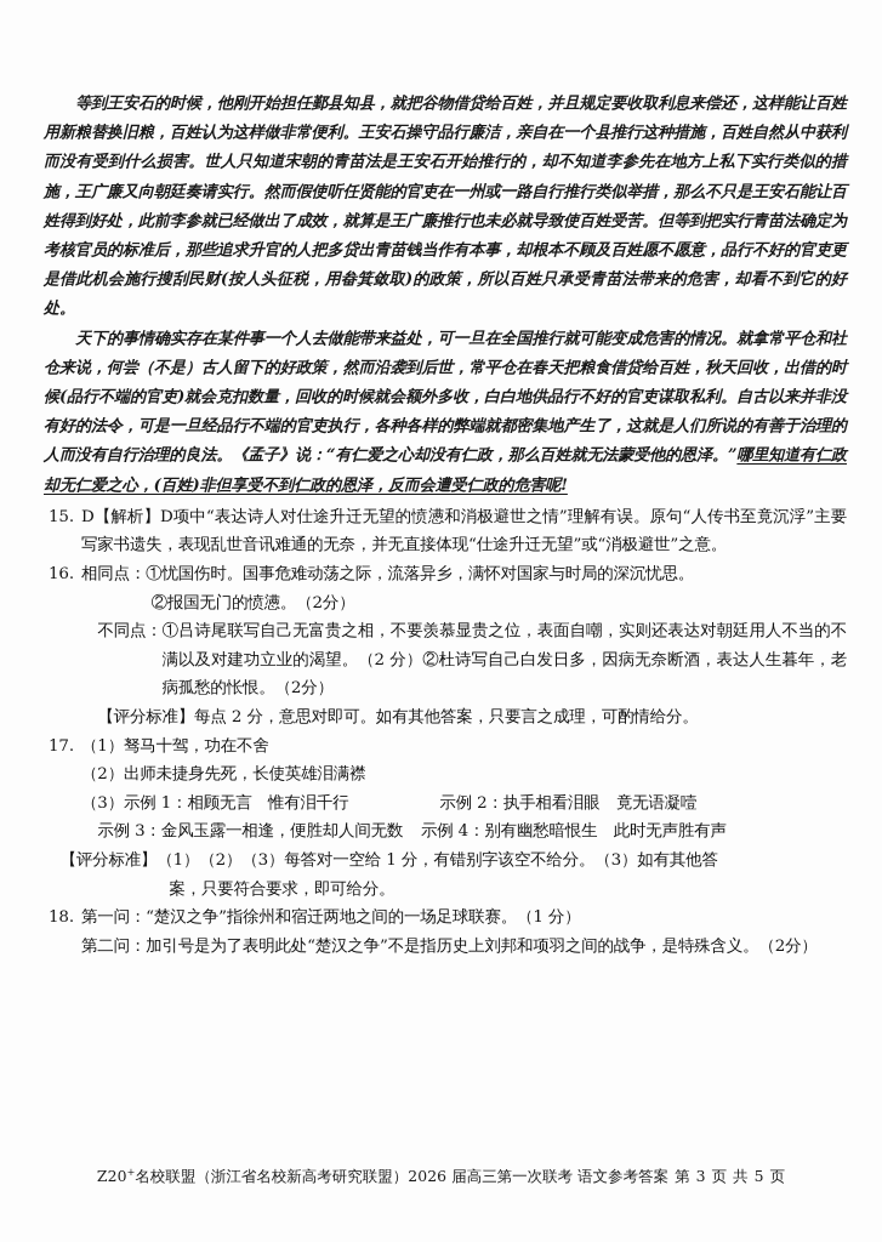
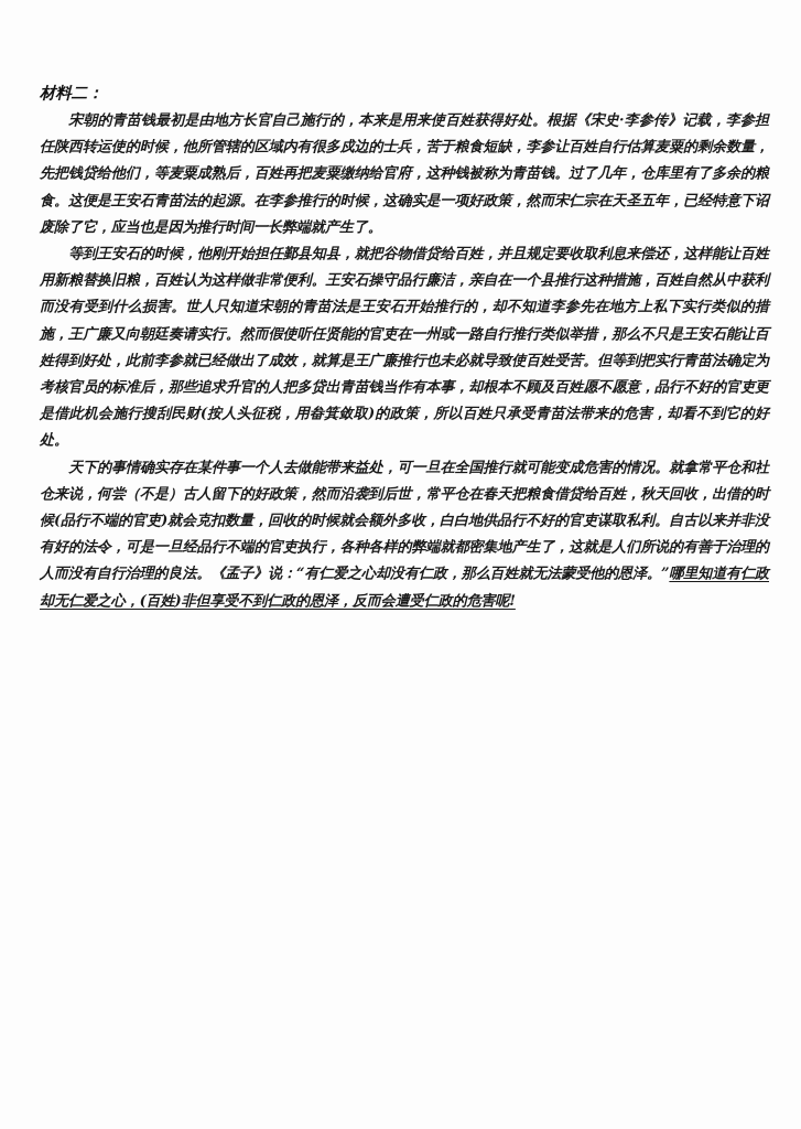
+ 材料二：
+ 宋朝的青苗钱最初是由地方长官自己施行的，本来是用来使百姓获得好处。根据《宋史·李参传》记载，李参担任陕西转运使的时候，他所管辖的区域内有很多戍边的士兵，苦于粮食短缺，李参让百姓自行估算麦粟的剩余数量，先把钱贷给他们，等麦粟成熟后，百姓再把麦粟缴纳给官府，这种钱被称为青苗钱。过了几年，仓库里有了多余的粮食。这便是王安石青苗法的起源。在李参推行的时候，这确实是一项好政策，然而宋仁宗在天圣五年，已经特意下诏废除了它，应当也是因为推行时间一长弊端就产生了。
  等到王安石的时候，他刚开始担任鄞县知县，就把谷物借贷给百姓，并且规定要收取利息来偿还，这样能让百姓用新粮替换旧粮，百姓认为这样做非常便利。王安石操守品行廉洁，亲自在一个县推行这种措施，百姓自然从中获利而没有受到什么损害。世人只知道宋朝的青苗法是王安石开始推行的，却不知道李参先在地方上私下实行类似的措施，王广廉又向朝廷奏请实行。然而假使听任贤能的官吏在一州或一路自行推行类似举措，那么不只是王安石能让百姓得到好处，此前李参就已经做出了成效，就算是王广廉推行也未必就导致使百姓受苦。但等到把实行青苗法确定为考核官员的标准后，那些追求升官的人把多贷出青苗钱当作有本事，却根本不顾及百姓愿不愿意，品行不好的官吏更是借此机会施行搜刮民财(按人头征税，用畚箕敛取)的政策，所以百姓只承受青苗法带来的危害，却看不到它的好处。
  天下的事情确实存在某件事一个人去做能带来益处，可一旦在全国推行就可能变成危害的情况。就拿常平仓和社仓来说，何尝（不是）古人留下的好政策，然而沿袭到后世，常平仓在春天把粮食借贷给百姓，秋天回收，出借的时候(品行不端的官吏)就会克扣数量，回收的时候就会额外多收，白白地供品行不好的官吏谋取私利。自古以来并非没有好的法令，可是一旦经品行不端的官吏执行，各种各样的弊端就都密集地产生了，这就是人们所说的有善于治理的人而没有自行治理的良法。《孟子》说：“有仁爱之心却没有仁政，那么百姓就无法蒙受他的恩泽。”哪里知道有仁政却无仁爱之心，(百姓)非但享受不到仁政的恩泽，反而会遭受仁政的危害呢!
- 15.
- D【解析】D项中“表达诗人对仕途升迁无望的愤懑和消极避世之情”理解有误。原句“人传书至竟沉浮”主要写家书遗失，表现乱世音讯难通的无奈，并无直接体现“仕途升迁无望”或“消极避世”之意。
- 16.
- 相同点：
- ①忧国伤时。国事危难动荡之际，流落异乡，满怀对国家与时局的深沉忧思。
- ②报国无门的愤懑。（2分）
- 不同点：
- ①吕诗尾联写自己无富贵之相，不要羡慕显贵之位，表面自嘲，实则还表达对朝廷用人不当的不满以及对建功立业的渴望。（2 分）②杜诗写自己白发日多，因病无奈断酒，表达人生暮年，老病孤愁的怅恨。（2分）
- 【评分标准】每点 2 分，意思对即可。如有其他答案，只要言之成理，可酌情给分。
- 17.
- （1）驽马十驾，功在不舍
- （2）出师未捷身先死，长使英雄泪满襟
- （3）示例 1：相顾无言 惟有泪千行 示例 2：执手相看泪眼 竟无语凝噎
- 示例 3：金风玉露一相逢，便胜却人间无数 示例 4：别有幽愁暗恨生 此时无声胜有声
- 【评分标准】（1）（2）（3）每答对一空给 1 分，有错别字该空不给分。（3）如有其他答
- 案，只要符合要求，即可给分。
- 18.
- 第一问：“楚汉之争”指徐州和宿迁两地之间的一场足球联赛。（1 分）
- 第二问：加引号是为了表明此处“楚汉之争”不是指历史上刘邦和项羽之间的战争，是特殊含义。（2分）
- Z20+名校联盟（浙江省名校新高考研究联盟）2026 届高三第一次联考 语文参考答案 第 3 页 共 5 页
